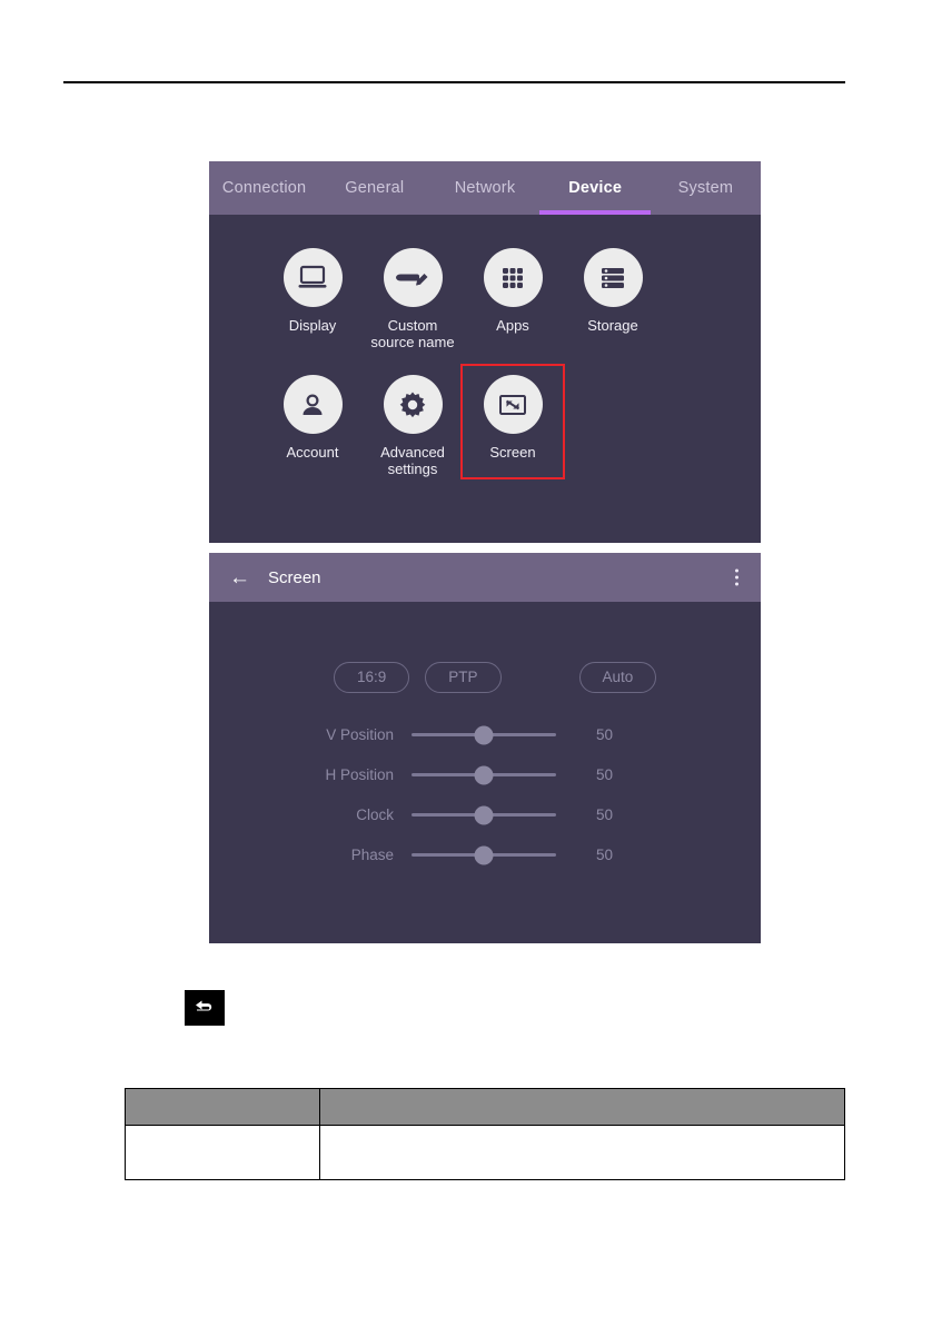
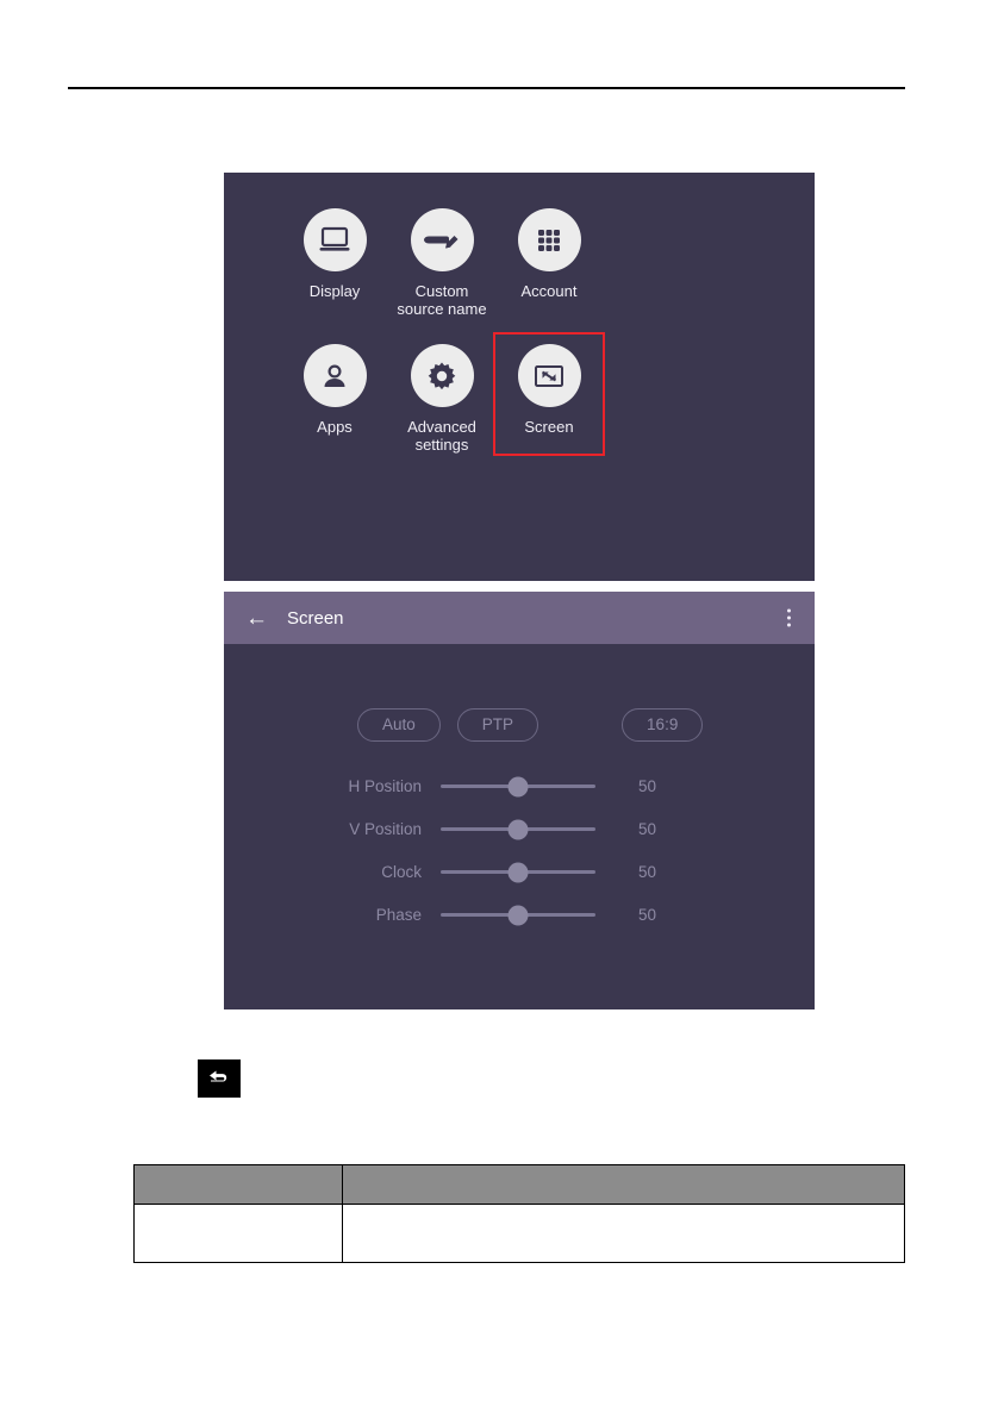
- Connection
- General
- Network
- Device
- System
  Display
  Custom
  source name
- Apps
+ Account
- Storage
- Account
+ Apps
  Advanced
  settings
  Screen
  ←
  Screen
- 16:9
+ Auto
  PTP
- Auto
+ 16:9
- V Position
+ H Position
  50
- H Position
+ V Position
  50
  Clock
  50
  Phase
  50
